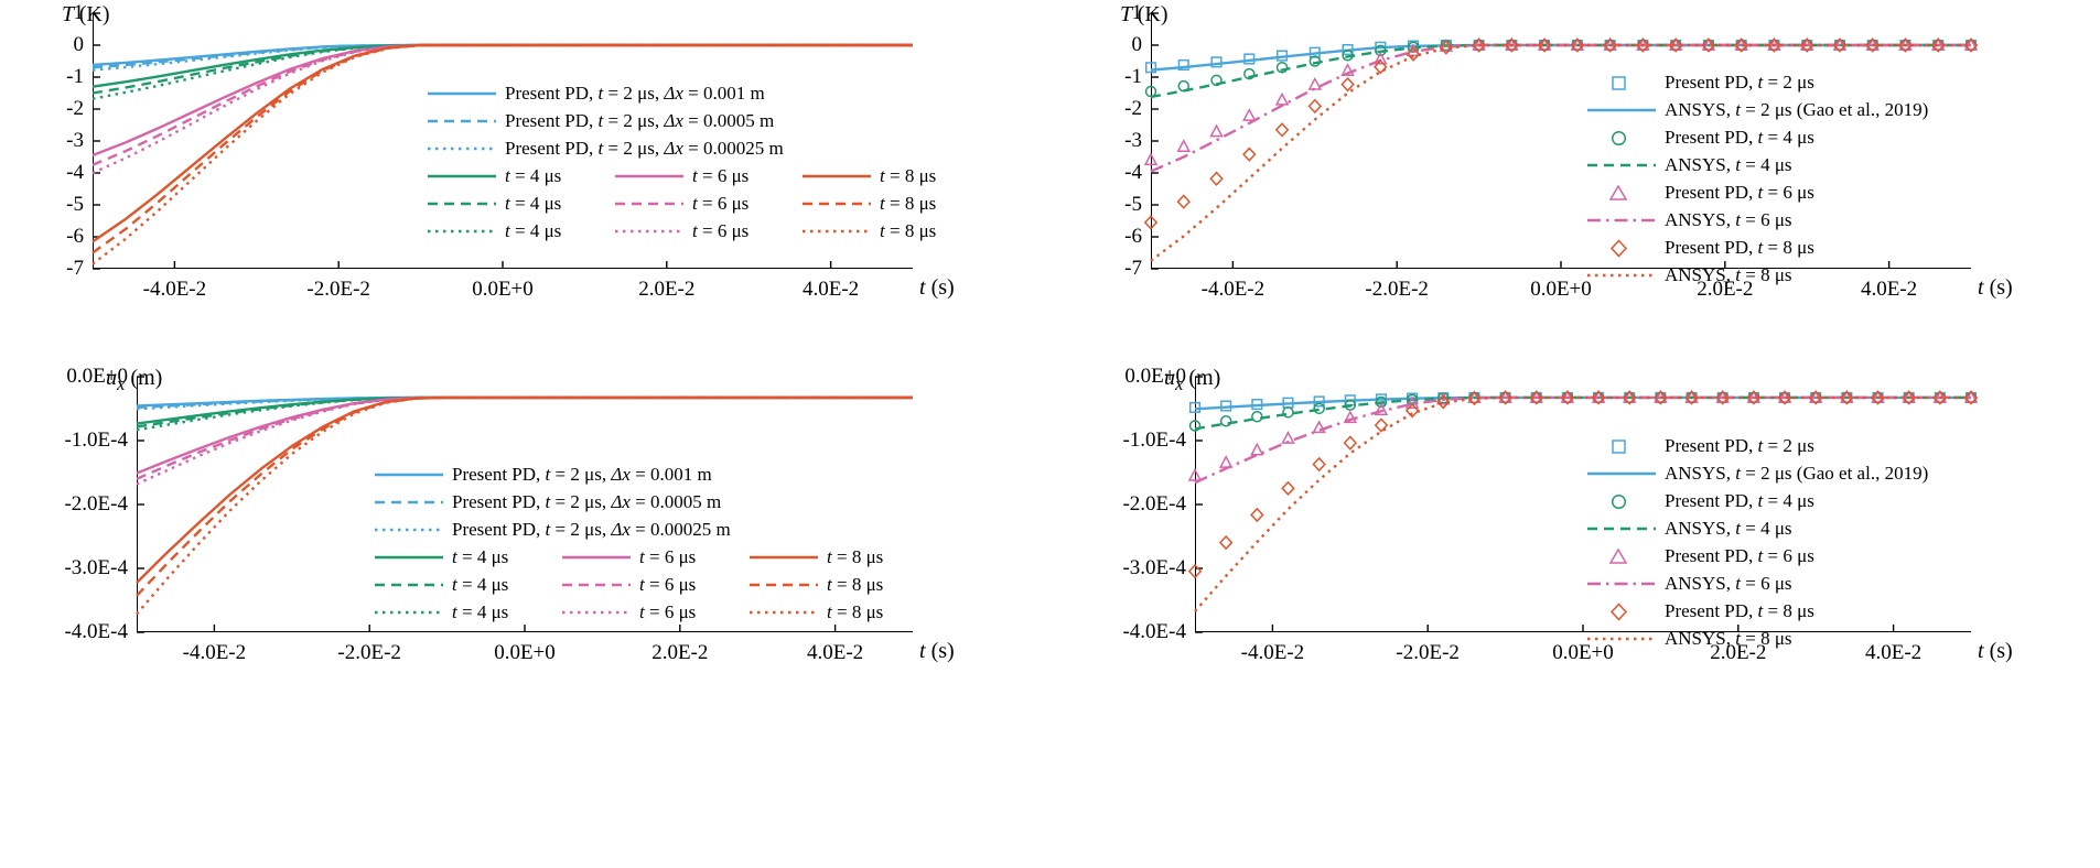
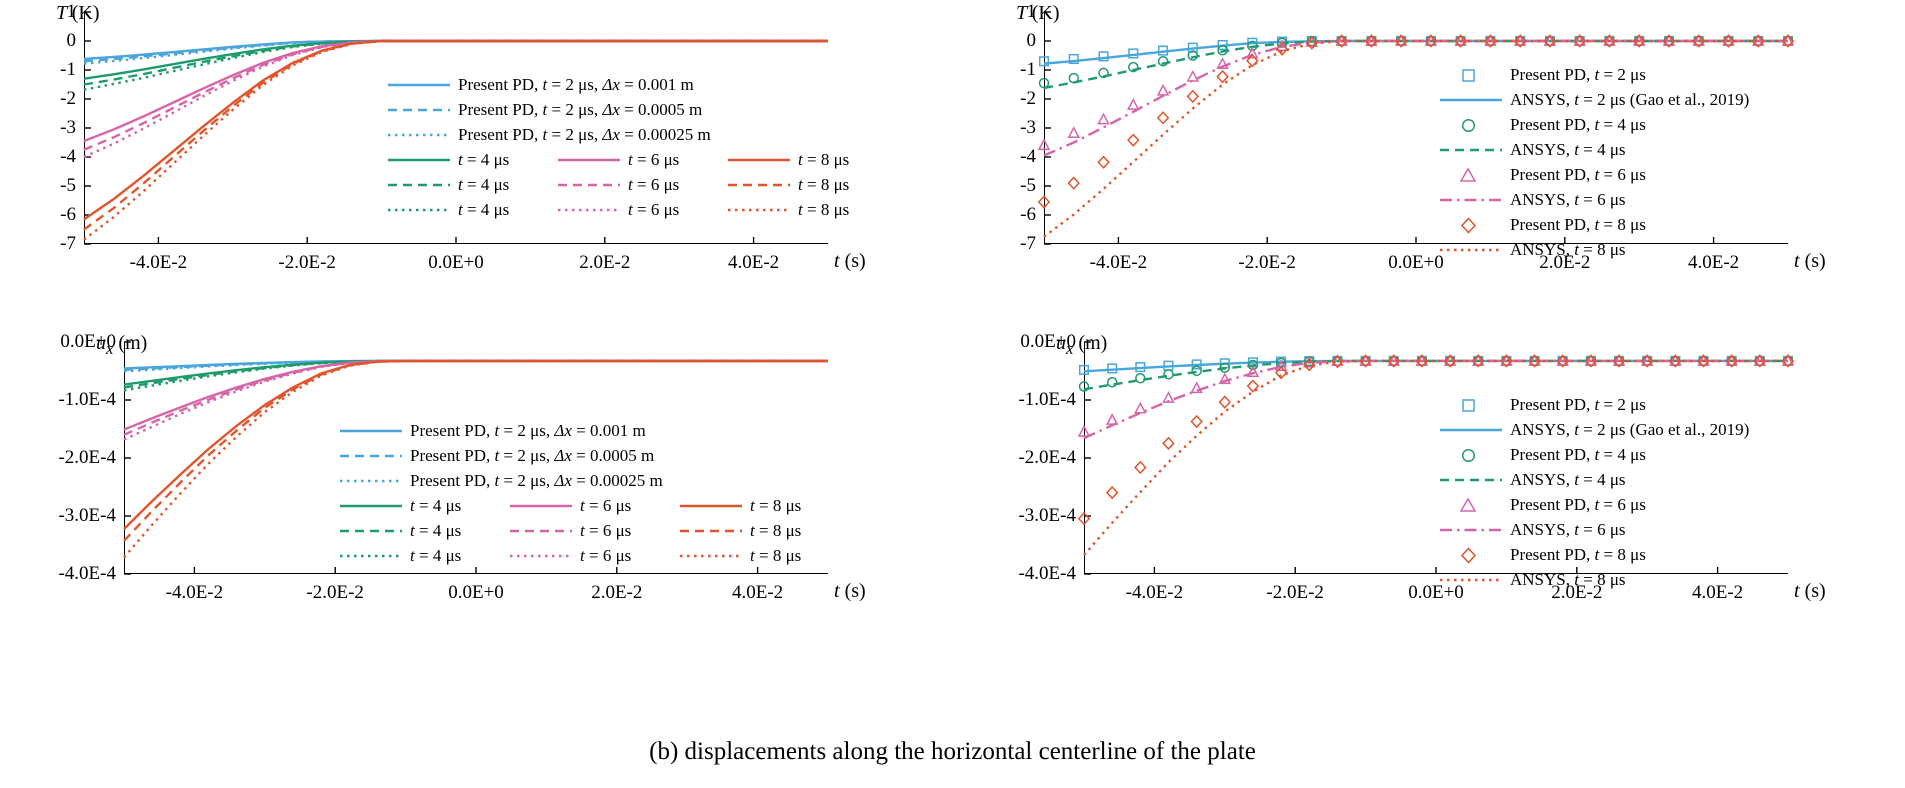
  T (K)
  1
  0
  -1
  -2
  -3
  -4
  -5
  -6
  -7
  -4.0E-2
  -2.0E-2
  0.0E+0
  2.0E-2
  4.0E-2
  t (s)
  Present PD, t = 2 μs, Δx = 0.001 m
  Present PD, t = 2 μs, Δx = 0.0005 m
  Present PD, t = 2 μs, Δx = 0.00025 m
  t = 4 μs
  t = 6 μs
  t = 8 μs
  t = 4 μs
  t = 6 μs
  t = 8 μs
  t = 4 μs
  t = 6 μs
  t = 8 μs
  T (K)
  1
  0
  -1
  -2
  -3
  -4
  -5
  -6
  -7
  -4.0E-2
  -2.0E-2
  0.0E+0
  2.0E-2
  4.0E-2
  t (s)
  Present PD, t = 2 μs
  ANSYS, t = 2 μs (Gao et al., 2019)
  Present PD, t = 4 μs
  ANSYS, t = 4 μs
  Present PD, t = 6 μs
  ANSYS, t = 6 μs
  Present PD, t = 8 μs
  ANSYS, t = 8 μs
  ux (m)
  0.0E+0
  -1.0E-4
  -2.0E-4
  -3.0E-4
  -4.0E-4
  -4.0E-2
  -2.0E-2
  0.0E+0
  2.0E-2
  4.0E-2
  t (s)
  Present PD, t = 2 μs, Δx = 0.001 m
  Present PD, t = 2 μs, Δx = 0.0005 m
  Present PD, t = 2 μs, Δx = 0.00025 m
  t = 4 μs
  t = 6 μs
  t = 8 μs
  t = 4 μs
  t = 6 μs
  t = 8 μs
  t = 4 μs
  t = 6 μs
  t = 8 μs
  ux (m)
  0.0E+0
  -1.0E-4
  -2.0E-4
  -3.0E-4
  -4.0E-4
  -4.0E-2
  -2.0E-2
  0.0E+0
  2.0E-2
  4.0E-2
  t (s)
  Present PD, t = 2 μs
  ANSYS, t = 2 μs (Gao et al., 2019)
  Present PD, t = 4 μs
  ANSYS, t = 4 μs
  Present PD, t = 6 μs
  ANSYS, t = 6 μs
  Present PD, t = 8 μs
  ANSYS, t = 8 μs
+ (b) displacements along the horizontal centerline of the plate
